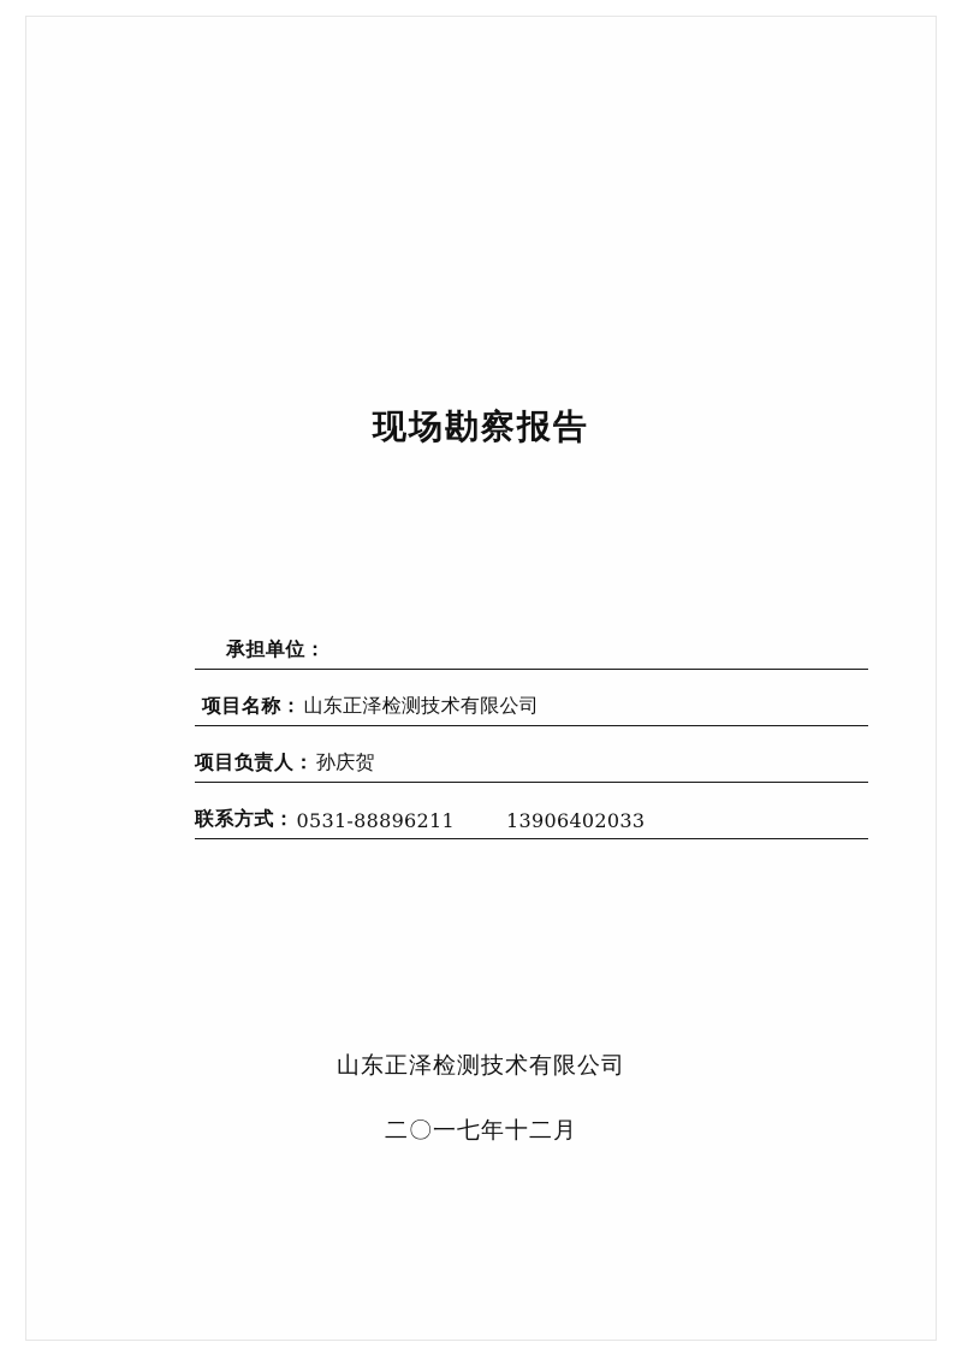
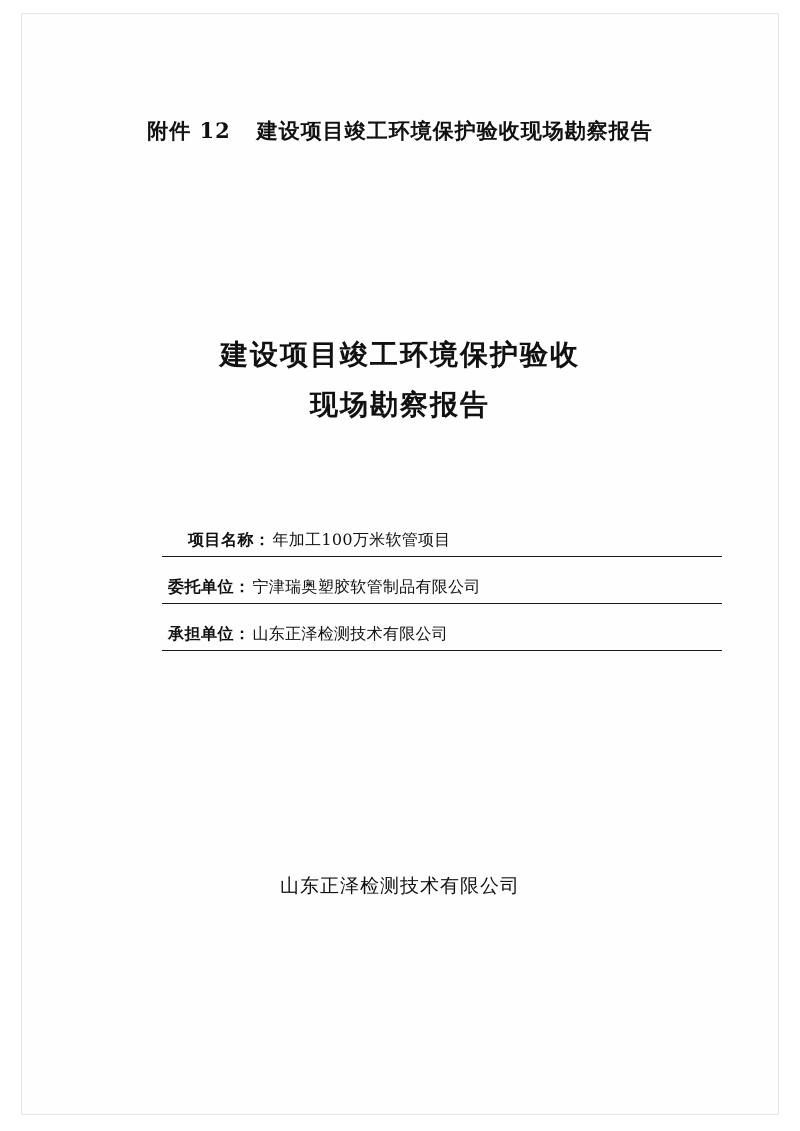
+ 附件 12 建设项目竣工环境保护验收现场勘察报告
+ 建设项目竣工环境保护验收
  现场勘察报告
- 承担单位：
+ 项目名称：
+ 年加工100万米软管项目
+ 委托单位：
+ 宁津瑞奥塑胶软管制品有限公司
- 项目名称：
+ 承担单位：
  山东正泽检测技术有限公司
- 项目负责人：
- 孙庆贺
- 联系方式：
- 0531-88896211 13906402033
  山东正泽检测技术有限公司
- 二〇一七年十二月
